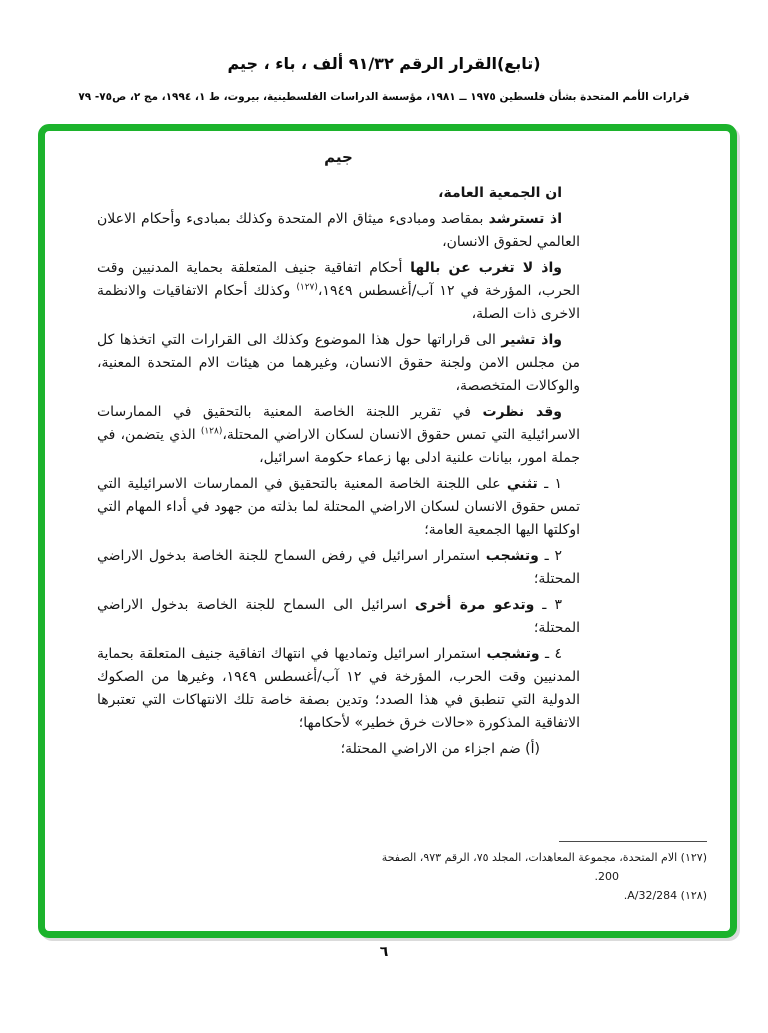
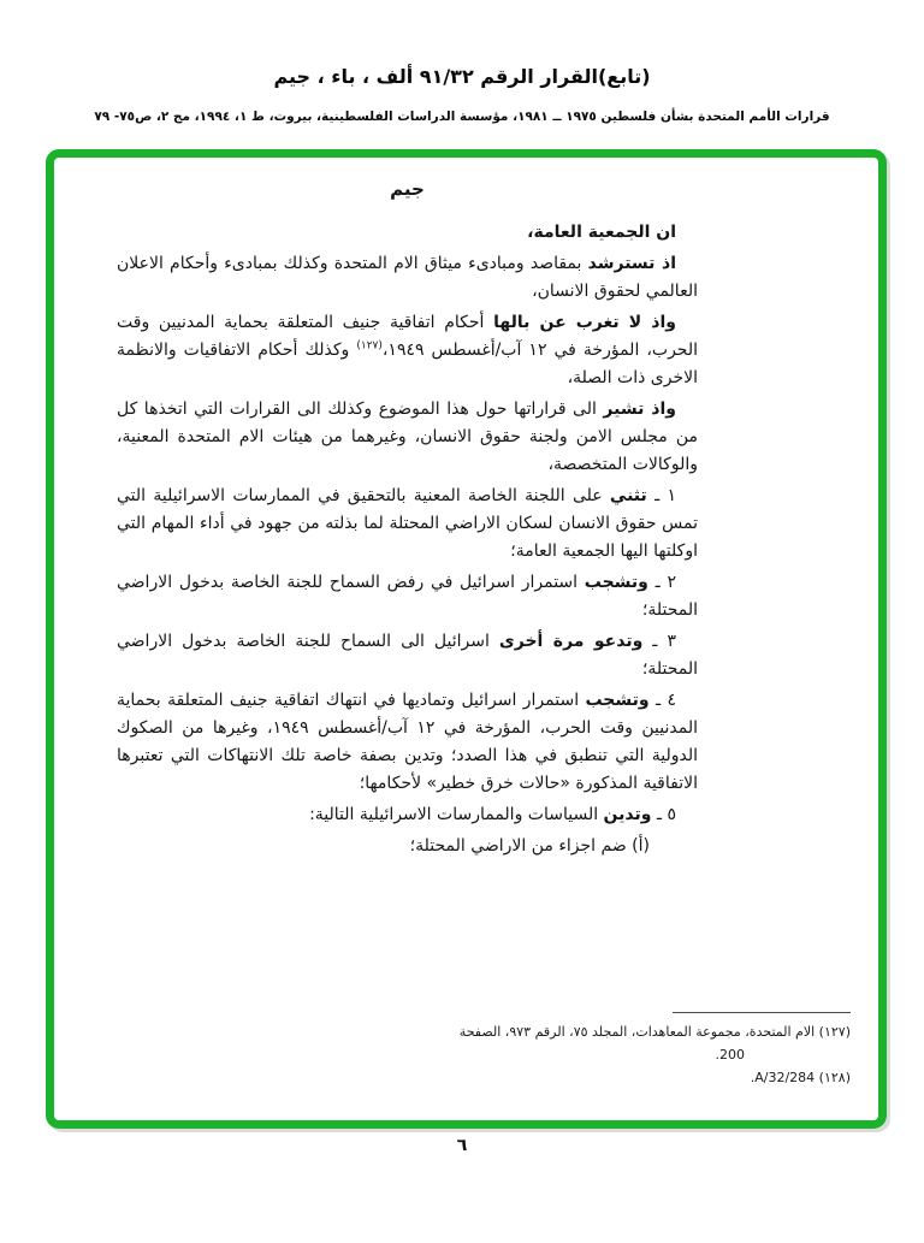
  (تابع)القرار الرقم ٩١/٣٢ ألف ، باء ، جيم
  قرارات الأمم المتحدة بشأن فلسطين ١٩٧٥ ــ ١٩٨١، مؤسسة الدراسات الفلسطينية، بيروت، ط ١، ١٩٩٤، مج ٢، ص٧٥- ٧٩
  جيم
  ان الجمعية العامة،
  اذ تسترشد بمقاصد ومبادىء ميثاق الام المتحدة وكذلك بمبادىء وأحكام الاعلان العالمي لحقوق الانسان،
  واذ لا تغرب عن بالها أحكام اتفاقية جنيف المتعلقة بحماية المدنيين وقت الحرب، المؤرخة في ١٢ آب/أغسطس ١٩٤٩،(١٢٧) وكذلك أحكام الاتفاقيات والانظمة الاخرى ذات الصلة،
  واذ تشير الى قراراتها حول هذا الموضوع وكذلك الى القرارات التي اتخذها كل من مجلس الامن ولجنة حقوق الانسان، وغيرهما من هيئات الام المتحدة المعنية، والوكالات المتخصصة،
- وقد نظرت في تقرير اللجنة الخاصة المعنية بالتحقيق في الممارسات الاسرائيلية التي تمس حقوق الانسان لسكان الاراضي المحتلة،(١٢٨) الذي يتضمن، في جملة امور، بيانات علنية ادلى بها زعماء حكومة اسرائيل،
  ١ ـ تثني على اللجنة الخاصة المعنية بالتحقيق في الممارسات الاسرائيلية التي تمس حقوق الانسان لسكان الاراضي المحتلة لما بذلته من جهود في أداء المهام التي اوكلتها اليها الجمعية العامة؛
  ٢ ـ وتشجب استمرار اسرائيل في رفض السماح للجنة الخاصة بدخول الاراضي المحتلة؛
  ٣ ـ وتدعو مرة أخرى اسرائيل الى السماح للجنة الخاصة بدخول الاراضي المحتلة؛
  ٤ ـ وتشجب استمرار اسرائيل وتماديها في انتهاك اتفاقية جنيف المتعلقة بحماية المدنيين وقت الحرب، المؤرخة في ١٢ آب/أغسطس ١٩٤٩، وغيرها من الصكوك الدولية التي تنطبق في هذا الصدد؛ وتدين بصفة خاصة تلك الانتهاكات التي تعتبرها الاتفاقية المذكورة «حالات خرق خطير» لأحكامها؛
+ ٥ ـ وتدين السياسات والممارسات الاسرائيلية التالية:
  (أ) ضم اجزاء من الاراضي المحتلة؛
  (١٢٧) الام المتحدة، مجموعة المعاهدات، المجلد ٧٥، الرقم ٩٧٣، الصفحة
  200.
  (١٢٨) A/32/284.
  ٦
